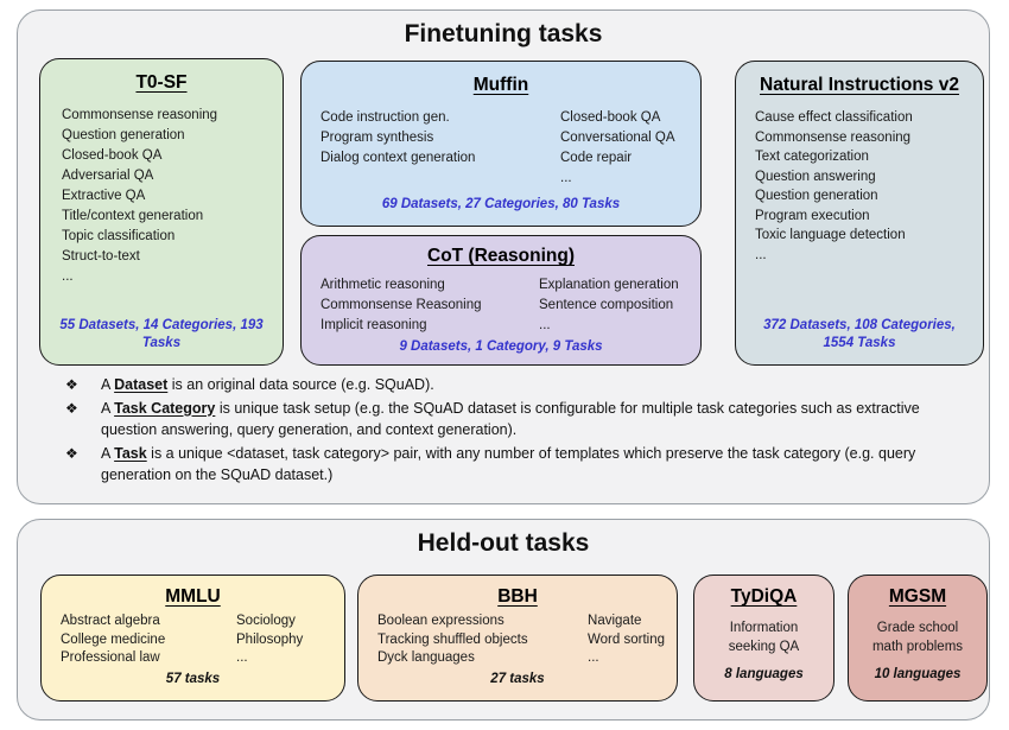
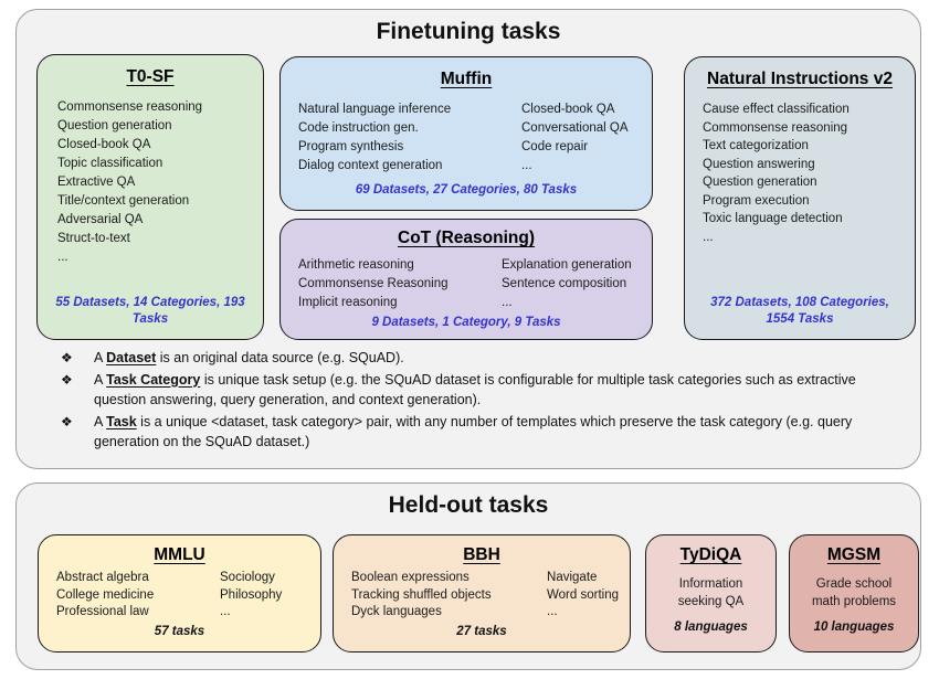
  Finetuning tasks
  T0-SF
  Commonsense reasoning
  Question generation
  Closed-book QA
- Adversarial QA
+ Topic classification
  Extractive QA
  Title/context generation
- Topic classification
+ Adversarial QA
  Struct-to-text
  ...
  55 Datasets, 14 Categories, 193 Tasks
  Muffin
+ Natural language inference
  Code instruction gen.
  Program synthesis
  Dialog context generation
  Closed-book QA
  Conversational QA
  Code repair
  ...
  69 Datasets, 27 Categories, 80 Tasks
  CoT (Reasoning)
  Arithmetic reasoning
  Commonsense Reasoning
  Implicit reasoning
  Explanation generation
  Sentence composition
  ...
  9 Datasets, 1 Category, 9 Tasks
  Natural Instructions v2
  Cause effect classification
  Commonsense reasoning
  Text categorization
  Question answering
  Question generation
  Program execution
  Toxic language detection
  ...
  372 Datasets, 108 Categories, 1554 Tasks
  ❖
  A Dataset is an original data source (e.g. SQuAD).
  ❖
  A Task Category is unique task setup (e.g. the SQuAD dataset is configurable for multiple task categories such as extractive question answering, query generation, and context generation).
  ❖
  A Task is a unique <dataset, task category> pair, with any number of templates which preserve the task category (e.g. query generation on the SQuAD dataset.)
  Held-out tasks
  MMLU
  Abstract algebra
  College medicine
  Professional law
  Sociology
  Philosophy
  ...
  57 tasks
  BBH
  Boolean expressions
  Tracking shuffled objects
  Dyck languages
  Navigate
  Word sorting
  ...
  27 tasks
  TyDiQA
  Information seeking QA
  8 languages
  MGSM
  Grade school math problems
  10 languages
